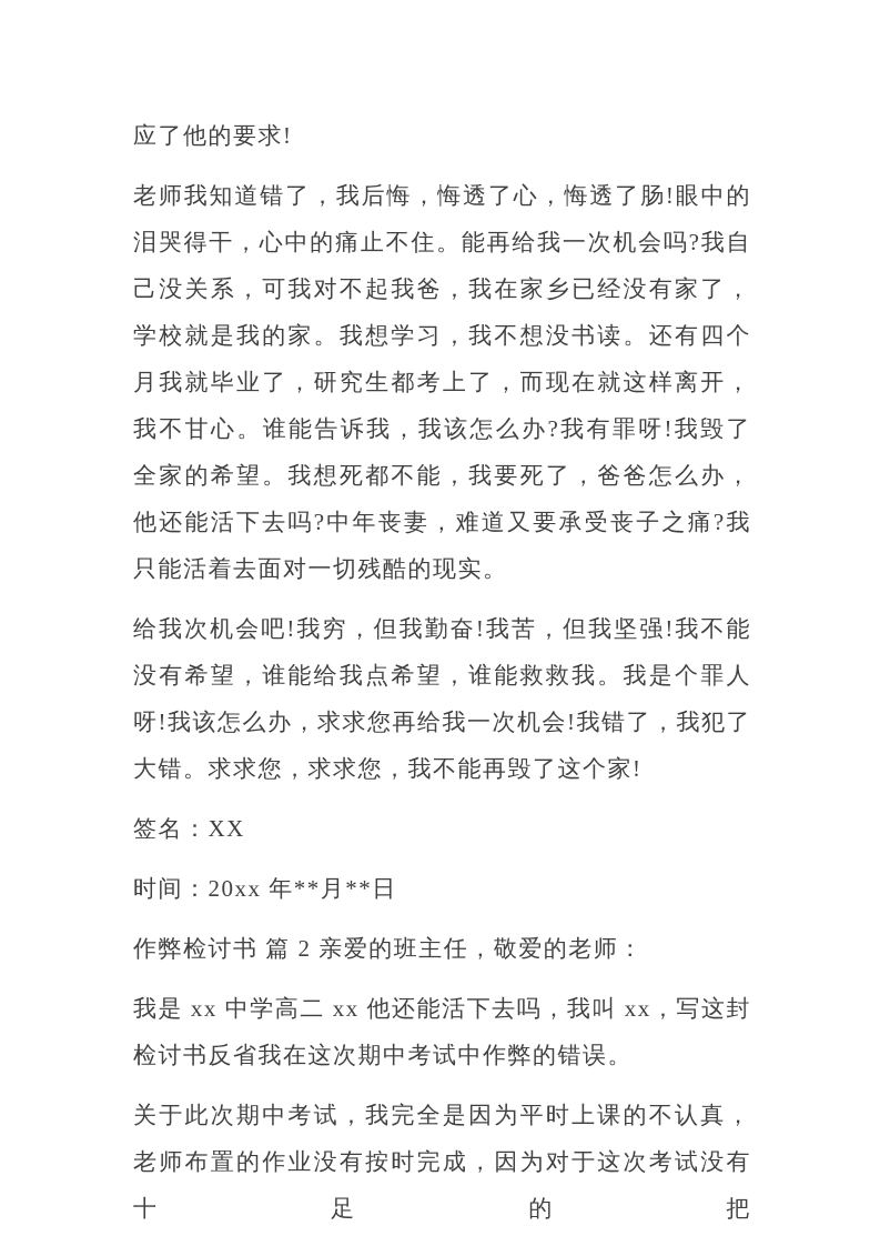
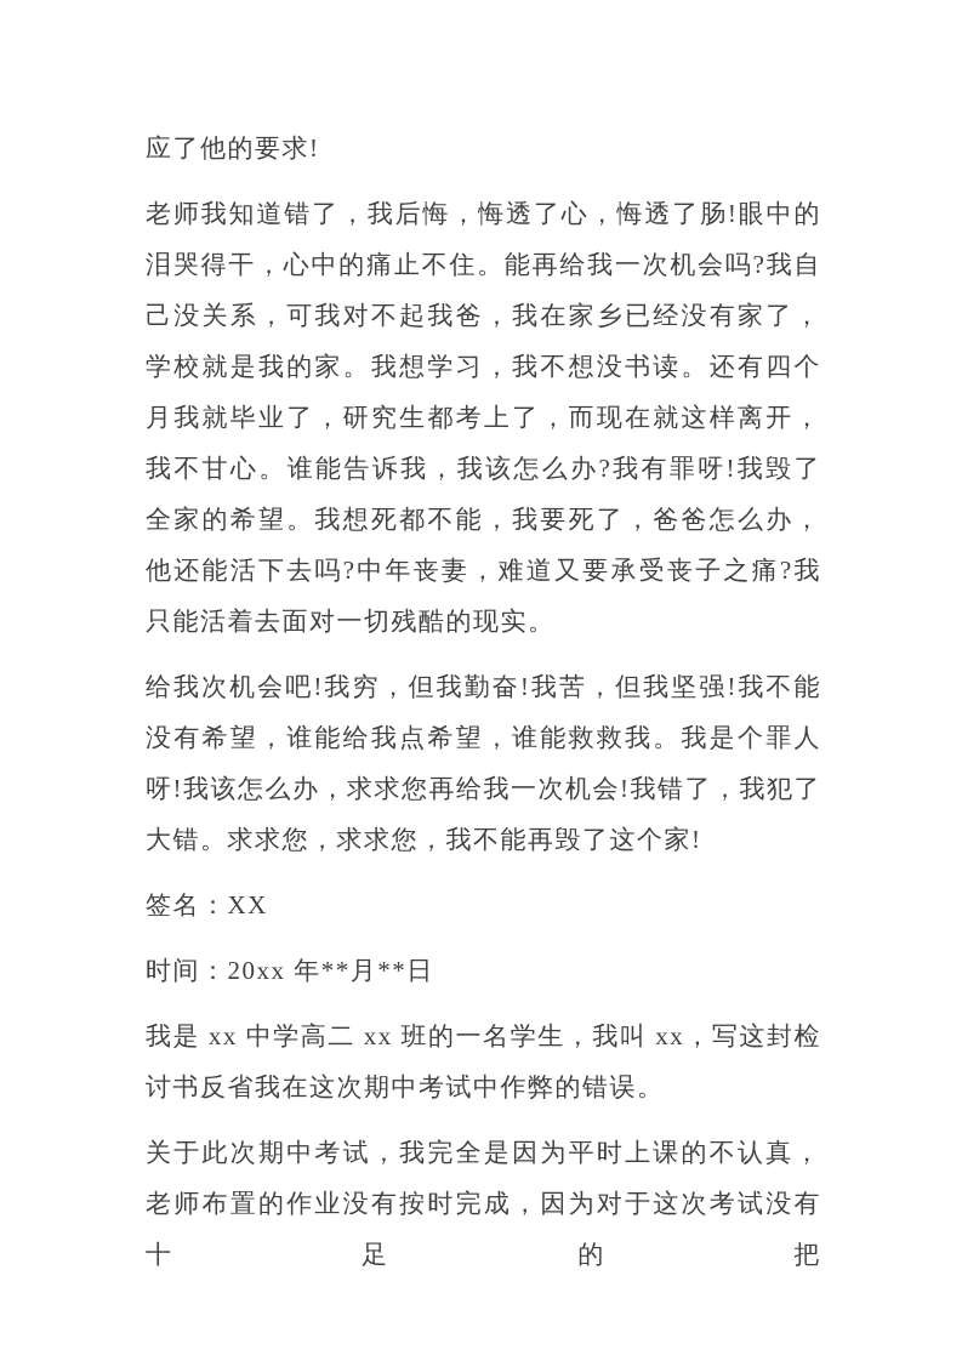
  应了他的要求!
  老师我知道错了，我后悔，悔透了心，悔透了肠!眼中的泪哭得干，心中的痛止不住。能再给我一次机会吗?我自己没关系，可我对不起我爸，我在家乡已经没有家了，学校就是我的家。我想学习，我不想没书读。还有四个月我就毕业了，研究生都考上了，而现在就这样离开，我不甘心。谁能告诉我，我该怎么办?我有罪呀!我毁了全家的希望。我想死都不能，我要死了，爸爸怎么办，他还能活下去吗?中年丧妻，难道又要承受丧子之痛?我只能活着去面对一切残酷的现实。
  给我次机会吧!我穷，但我勤奋!我苦，但我坚强!我不能没有希望，谁能给我点希望，谁能救救我。我是个罪人呀!我该怎么办，求求您再给我一次机会!我错了，我犯了 大错。求求您，求求您，我不能再毁了这个家!
  签名：XX
  时间：20xx 年**月**日
- 作弊检讨书 篇 2 亲爱的班主任，敬爱的老师：
- 我是 xx 中学高二 xx 他还能活下去吗，我叫 xx，写这封检讨书反省我在这次期中考试中作弊的错误。
+ 我是 xx 中学高二 xx 班的一名学生，我叫 xx，写这封检讨书反省我在这次期中考试中作弊的错误。
  关于此次期中考试，我完全是因为平时上课的不认真，老师布置的作业没有按时完成，因为对于这次考试没有十足的把
